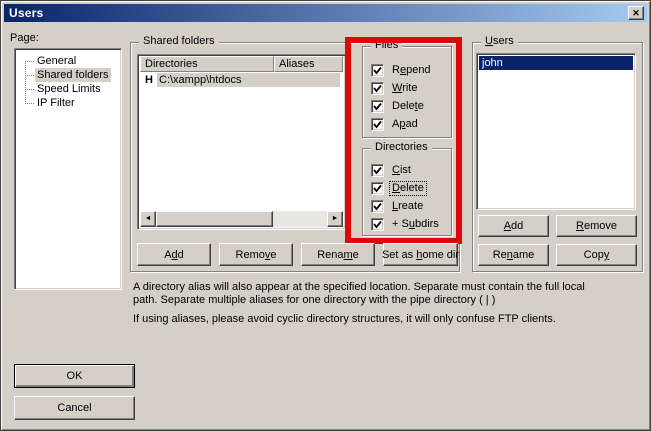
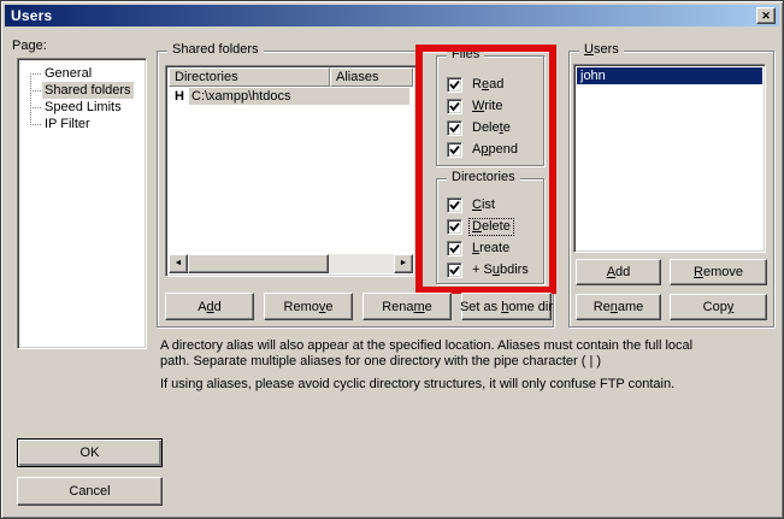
  Users
  ✕
  Page:
  General
  Shared folders
  Speed Limits
  IP Filter
  Shared folders
  Directories
  Aliases
  H
  C:\xampp\htdocs
  Files
- Repend
+ Read
  Write
  Delete
- Apad
+ Append
  Directories
  Cist
  Delete
  Lreate
  + Subdirs
  Add
  Remove
  Rename
  Set as home dir
  Users
  john
  Add
  Remove
  Rename
  Copy
- A directory alias will also appear at the specified location. Separate must contain the full local
+ A directory alias will also appear at the specified location. Aliases must contain the full local
- path. Separate multiple aliases for one directory with the pipe directory ( | )
+ path. Separate multiple aliases for one directory with the pipe character ( | )
- If using aliases, please avoid cyclic directory structures, it will only confuse FTP clients.
+ If using aliases, please avoid cyclic directory structures, it will only confuse FTP contain.
  OK
  Cancel
